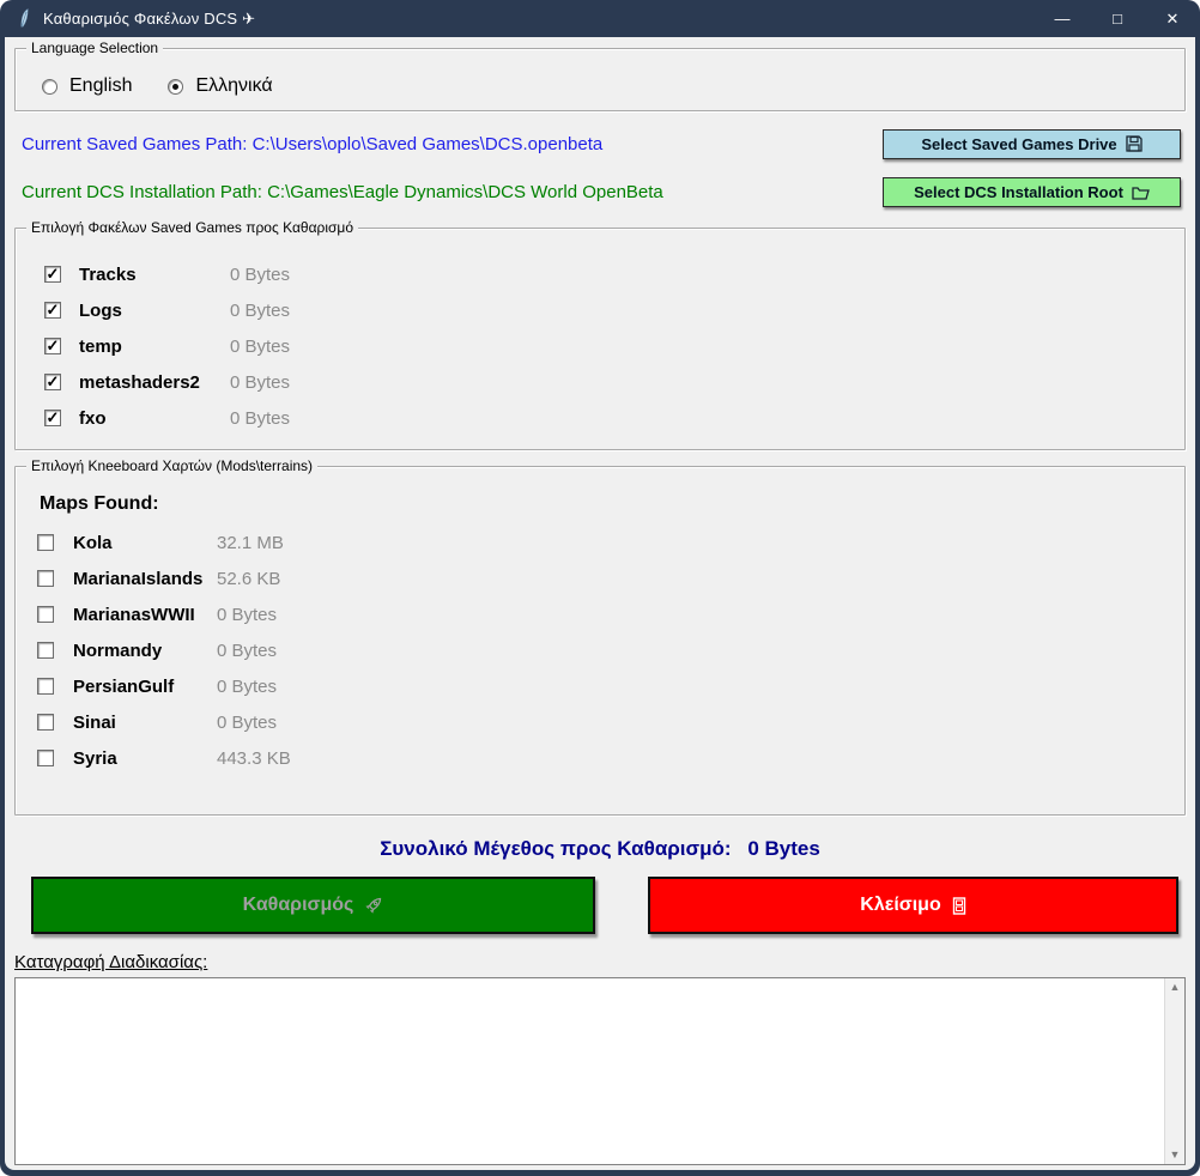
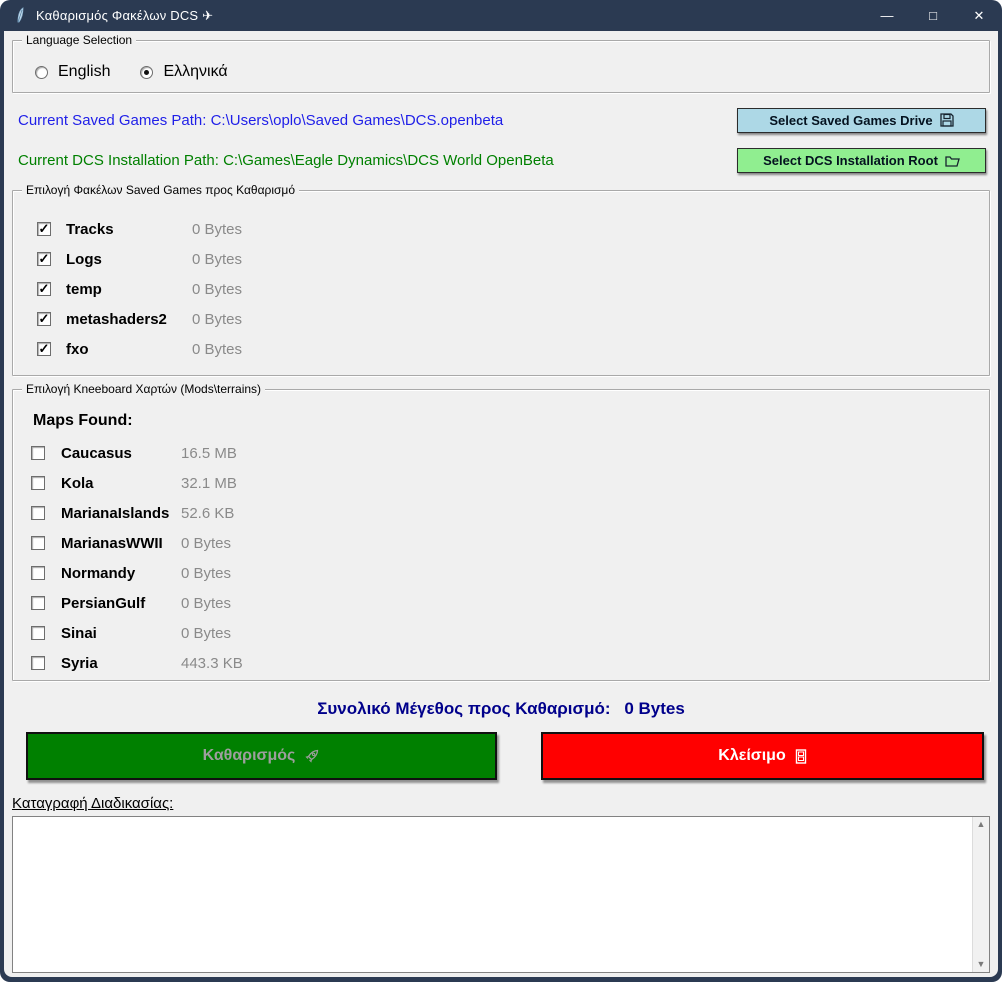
  Καθαρισμός Φακέλων DCS ✈
  —
  □
  ✕
  Language Selection
  English
  Ελληνικά
  Current Saved Games Path: C:\Users\oplo\Saved Games\DCS.openbeta
  Select Saved Games Drive
  Current DCS Installation Path: C:\Games\Eagle Dynamics\DCS World OpenBeta
  Select DCS Installation Root
  Επιλογή Φακέλων Saved Games προς Καθαρισμό
  Tracks
  0 Bytes
  Logs
  0 Bytes
  temp
  0 Bytes
  metashaders2
  0 Bytes
  fxo
  0 Bytes
  Επιλογή Kneeboard Χαρτών (Mods\terrains)
  Maps Found:
+ Caucasus
+ 16.5 MB
  Kola
  32.1 MB
  MarianaIslands
  52.6 KB
  MarianasWWII
  0 Bytes
  Normandy
  0 Bytes
  PersianGulf
  0 Bytes
  Sinai
  0 Bytes
  Syria
  443.3 KB
  Συνολικό Μέγεθος προς Καθαρισμό: 0 Bytes
  Καθαρισμός
  Κλείσιμο
  Καταγραφή Διαδικασίας:
  ▲
  ▼
